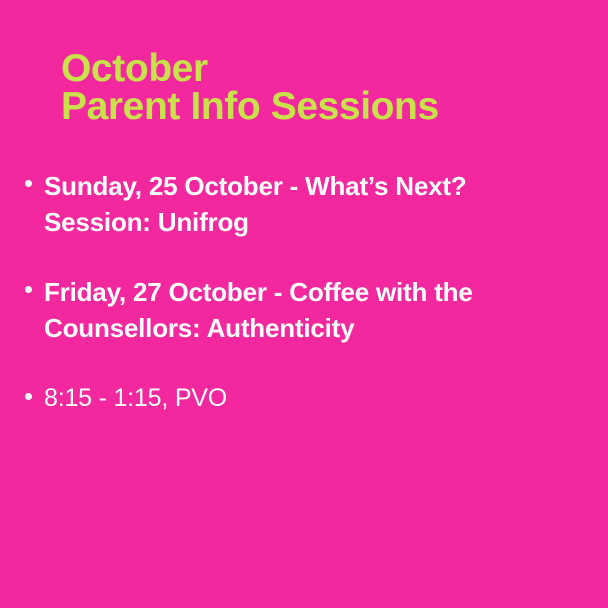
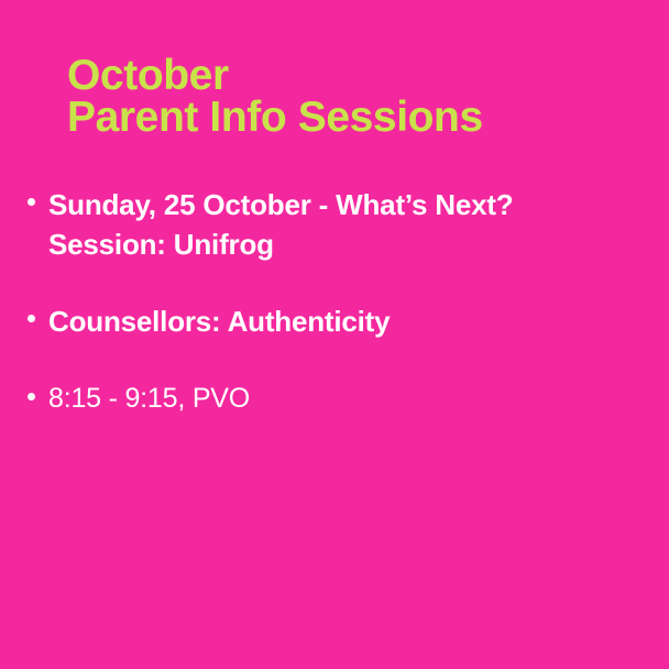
  October
  Parent Info Sessions
  Sunday, 25 October - What’s Next?
  Session: Unifrog
- Friday, 27 October - Coffee with the
  Counsellors: Authenticity
- 8:15 - 1:15, PVO
+ 8:15 - 9:15, PVO
